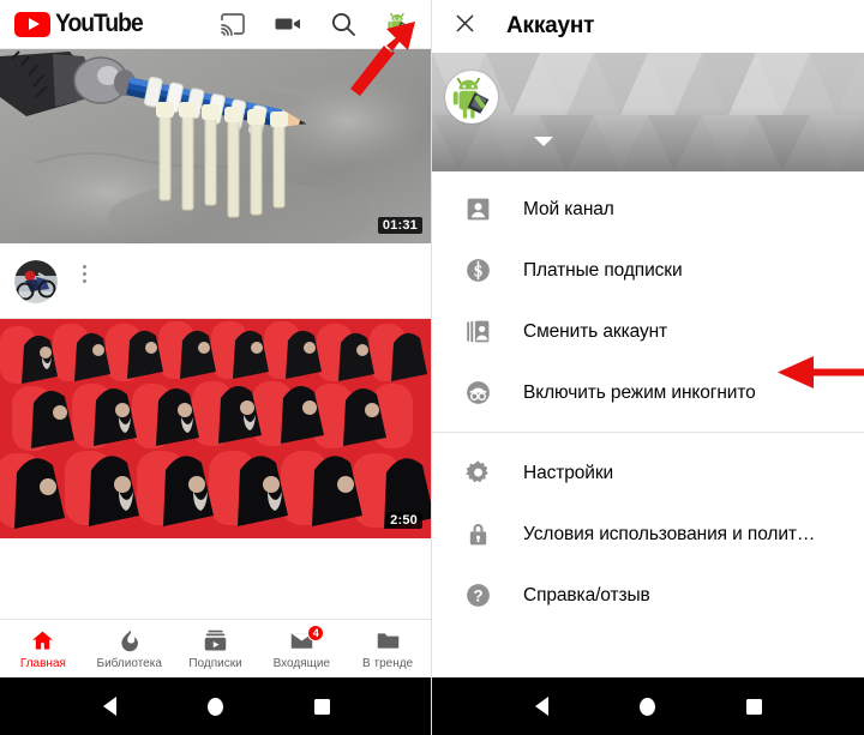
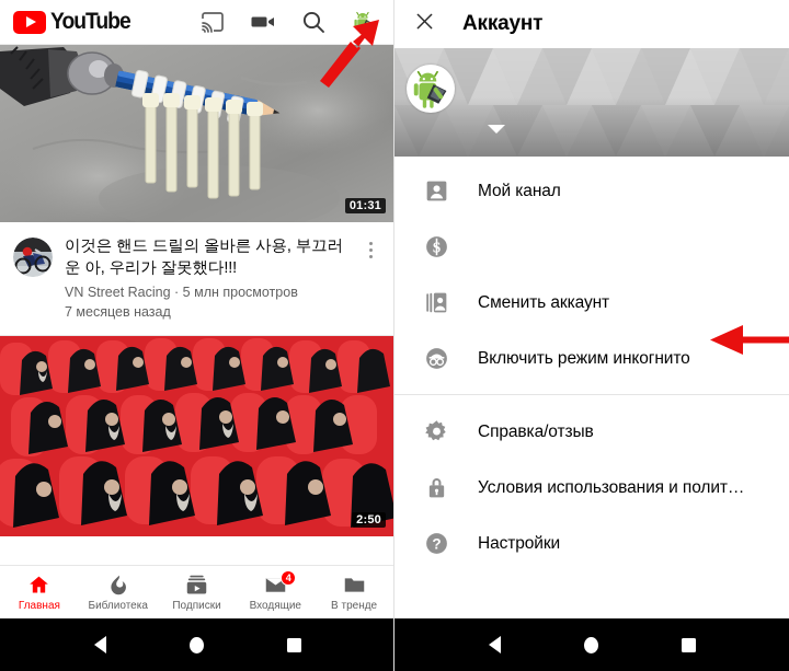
  YouTube
  01:31
+ 이것은 핸드 드릴의 올바른 사용, 부끄러운 아, 우리가 잘못했다!!!
+ VN Street Racing · 5 млн просмотров
+ 7 месяцев назад
  2:50
  Главная
  Библиотека
  Подписки
  4
  Входящие
  В тренде
  Аккаунт
  Мой канал
- Платные подписки
  Сменить аккаунт
  Включить режим инкогнито
- Настройки
+ Справка/отзыв
  Условия использования и полит…
  ?
- Справка/отзыв
+ Настройки
